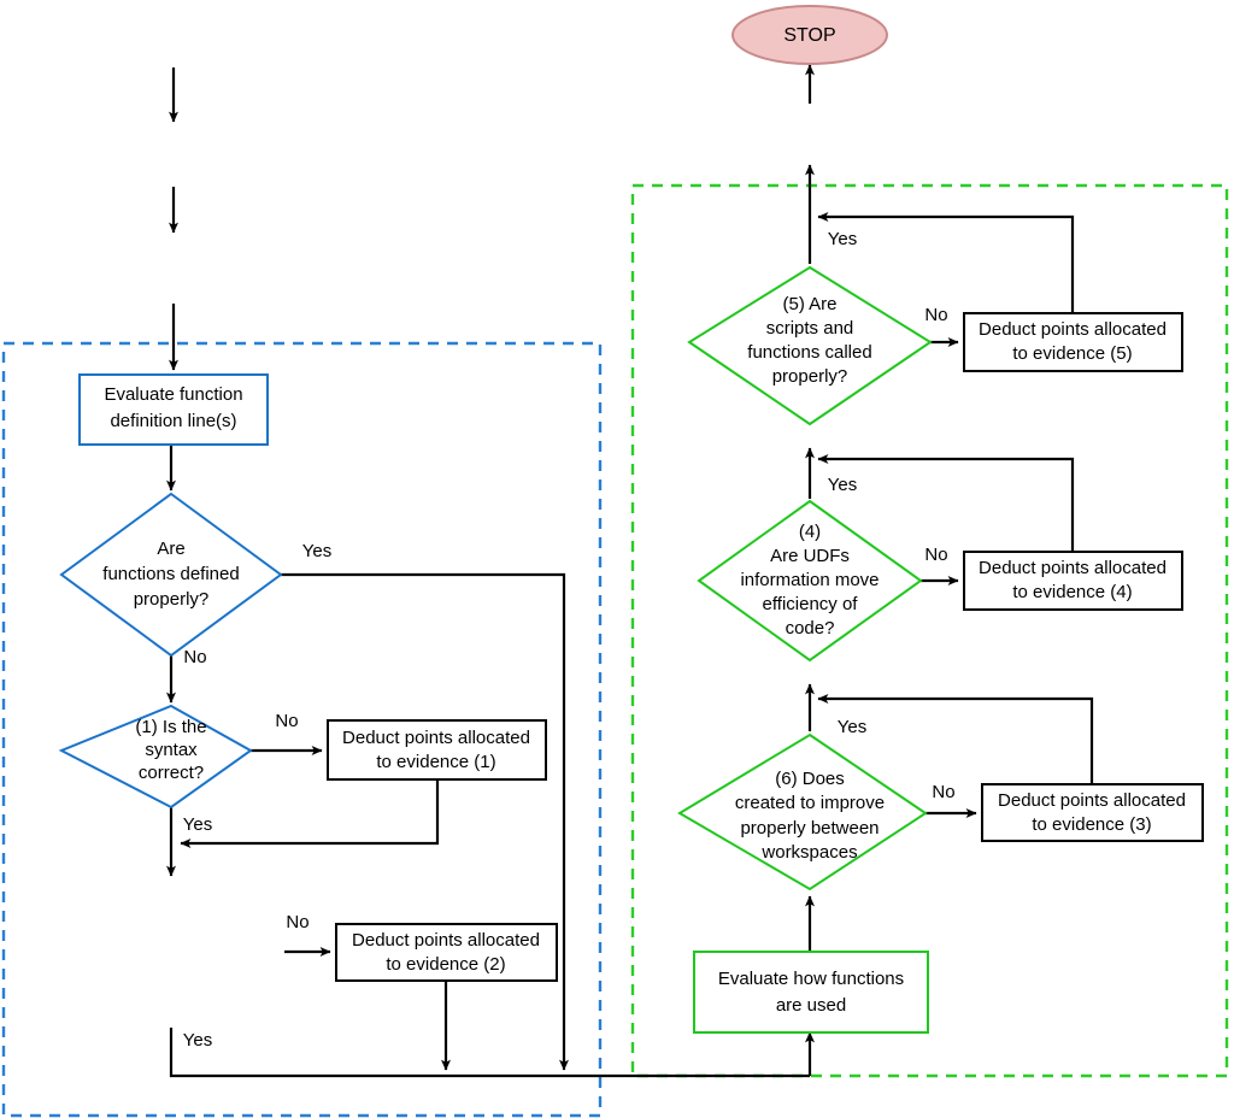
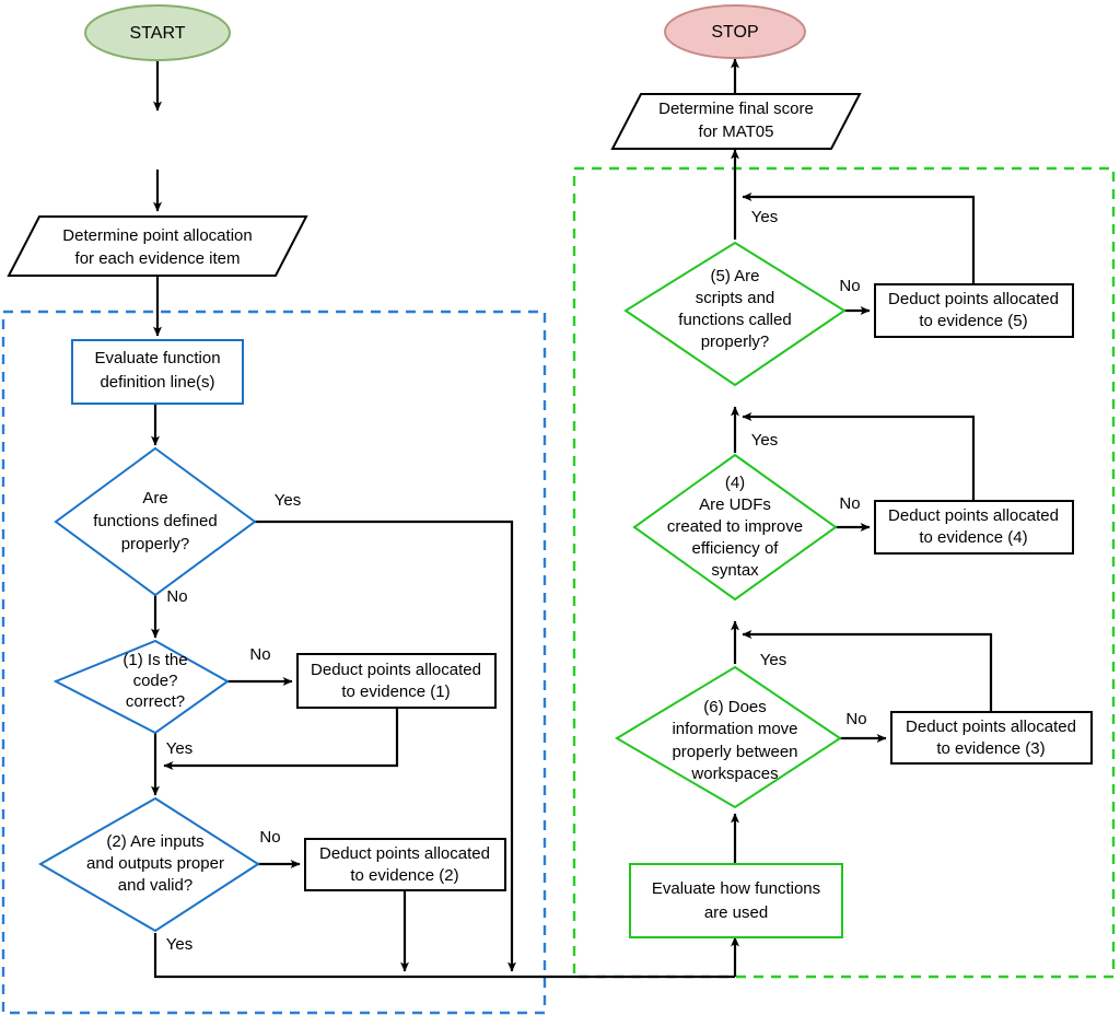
+ START
  STOP
+ Determine point allocation
+ for each evidence item
+ Determine final score
+ for MAT05
  Evaluate function
  definition line(s)
  Evaluate how functions
  are used
  Are
  functions defined
  properly?
  Yes
  No
  (1) Is the
- syntax
+ code?
  correct?
  No
  Yes
+ (2) Are inputs
+ and outputs proper
+ and valid?
  No
  Yes
  (5) Are
  scripts and
  functions called
  properly?
  Yes
  No
  (4)
  Are UDFs
- information move
+ created to improve
  efficiency of
- code?
+ syntax
  Yes
  No
  (6) Does
- created to improve
+ information move
  properly between
  workspaces
  Yes
  No
  Deduct points allocated
  to evidence (1)
  Deduct points allocated
  to evidence (2)
  Deduct points allocated
  to evidence (3)
  Deduct points allocated
  to evidence (4)
  Deduct points allocated
  to evidence (5)
